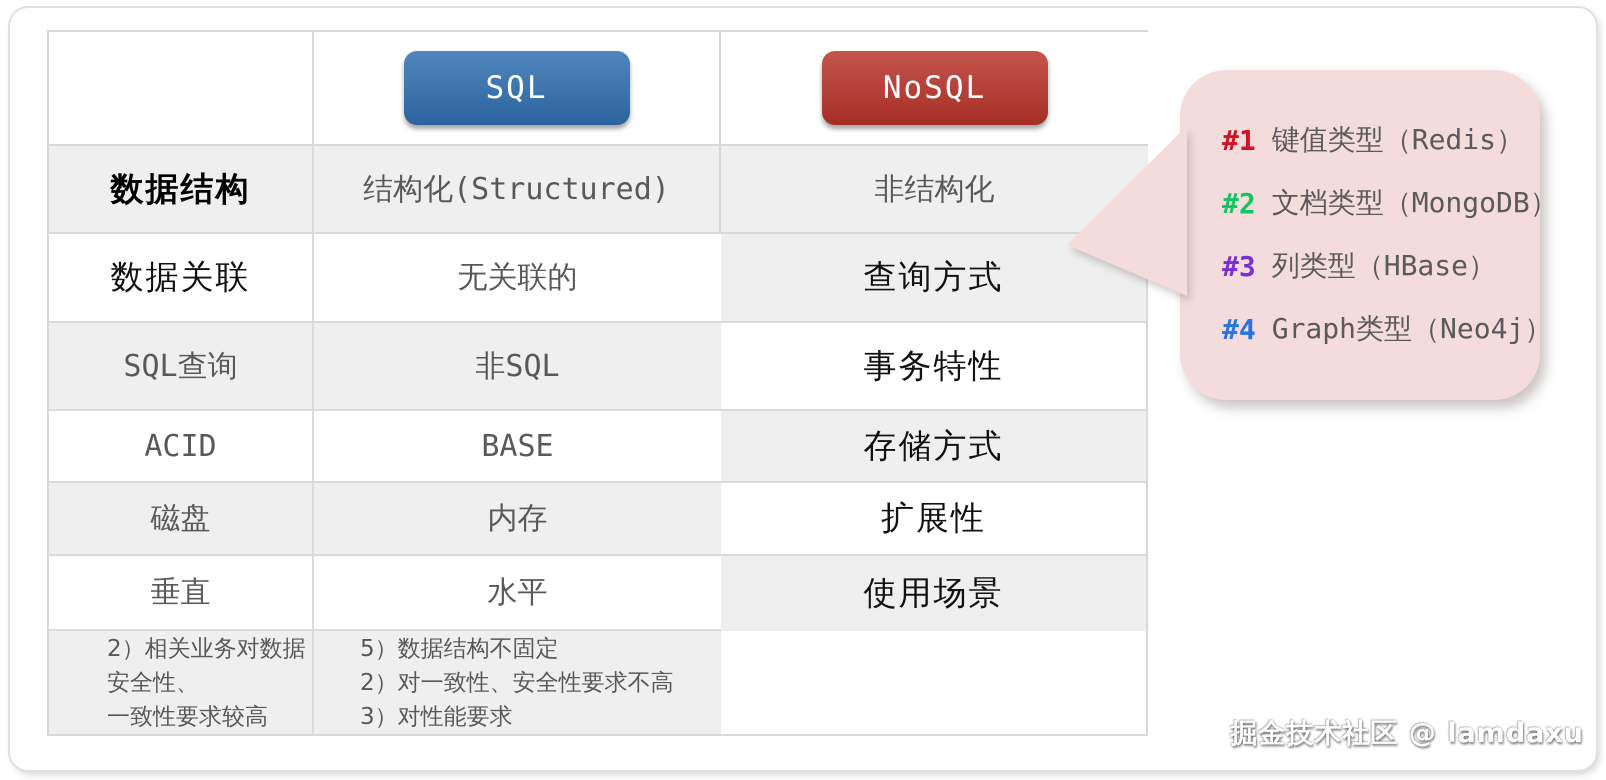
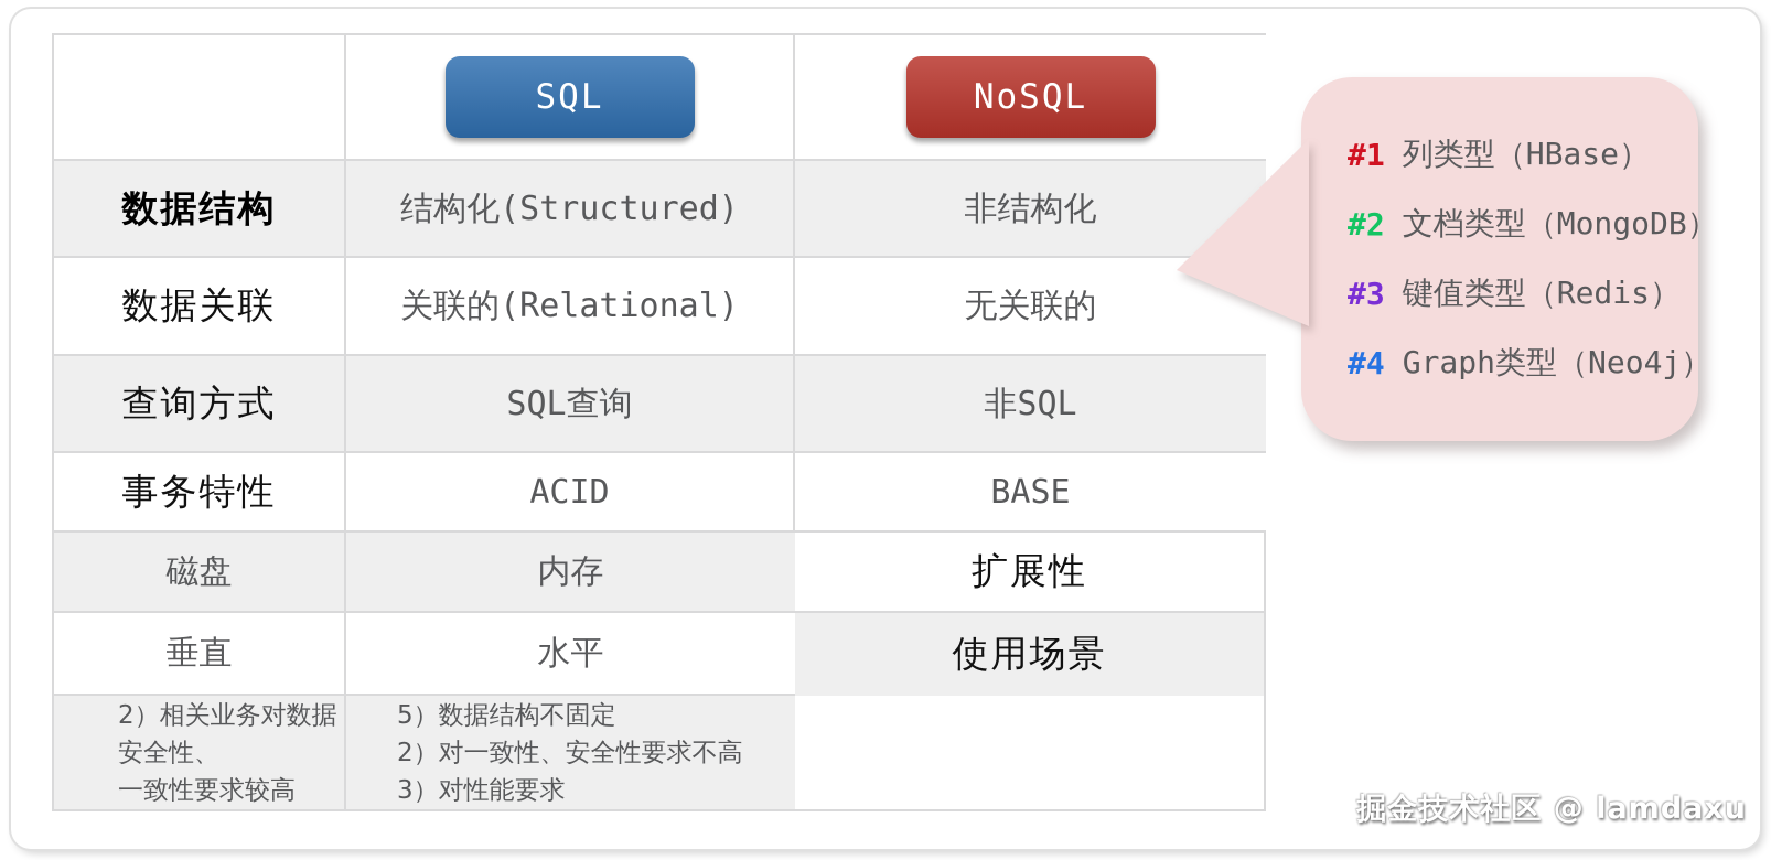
  SQL
  NoSQL
  数据结构
  结构化(Structured)
  非结构化
  数据关联
+ 关联的(Relational)
  无关联的
  查询方式
  SQL查询
  非SQL
  事务特性
  ACID
  BASE
- 存储方式
  磁盘
  内存
  扩展性
  垂直
  水平
  使用场景
  2）相关业务对数据安全性、
  一致性要求较高
  5）数据结构不固定
  2）对一致性、安全性要求不高
  3）对性能要求
  #1
- 键值类型（Redis）
+ 列类型（HBase）
  #2
  文档类型（MongoDB）
  #3
- 列类型（HBase）
+ 键值类型（Redis）
  #4
  Graph类型（Neo4j）
  掘金技术社区 @ lamdaxu
